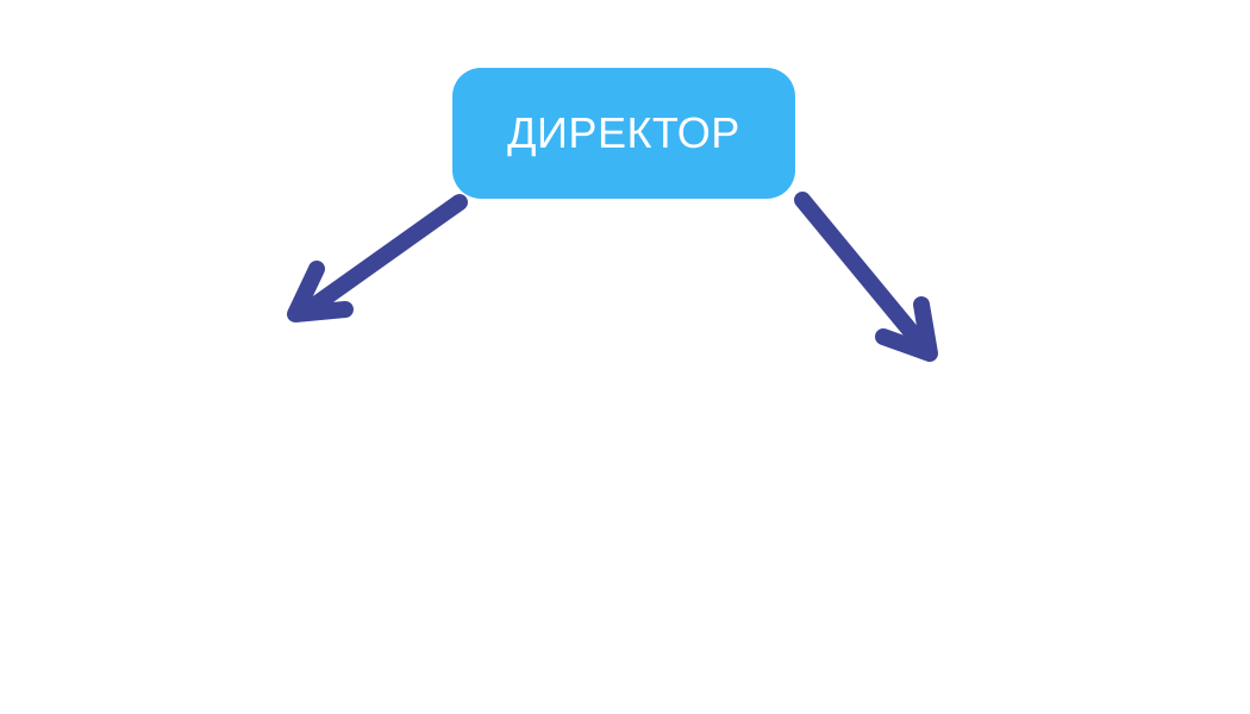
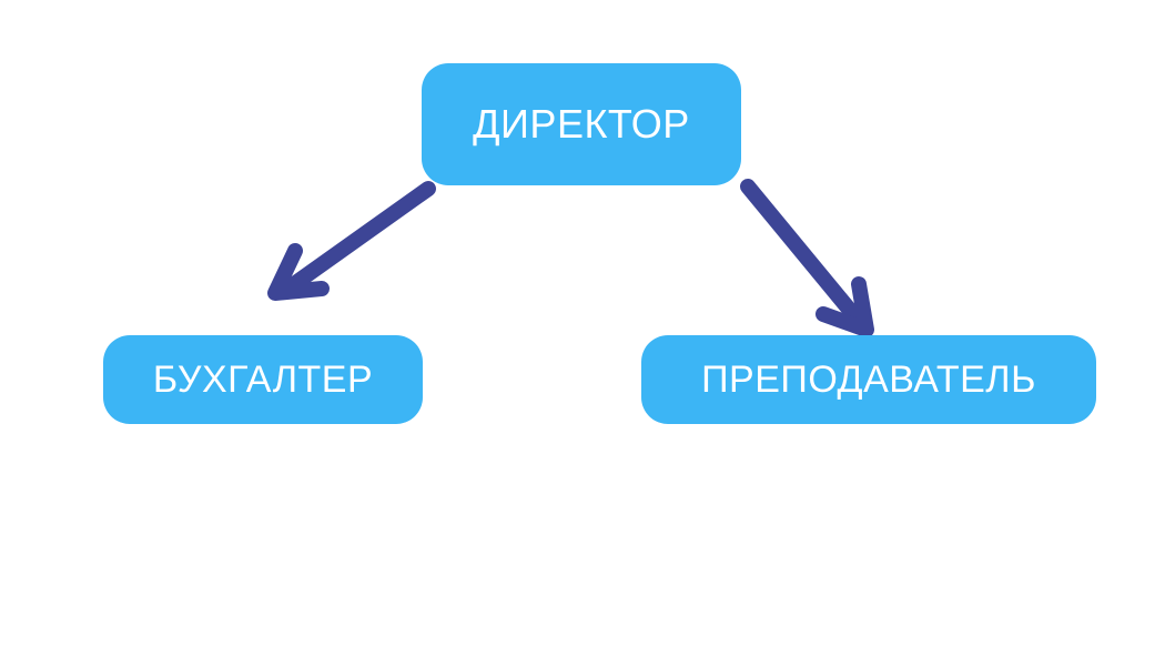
  ДИРЕКТОР
+ БУХГАЛТЕР
+ ПРЕПОДАВАТЕЛЬ
